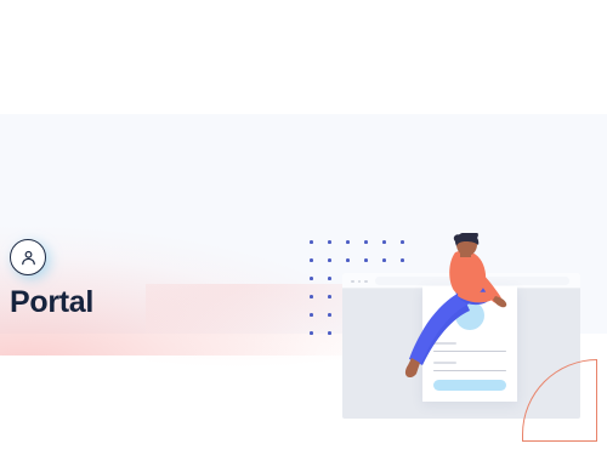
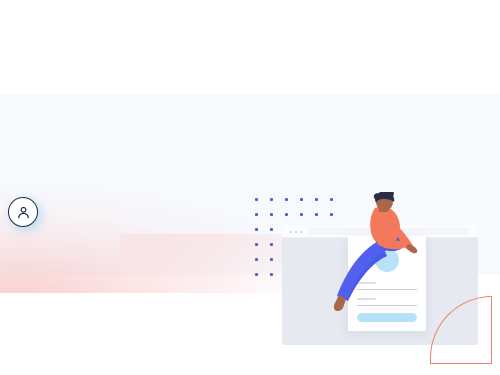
- Portal
